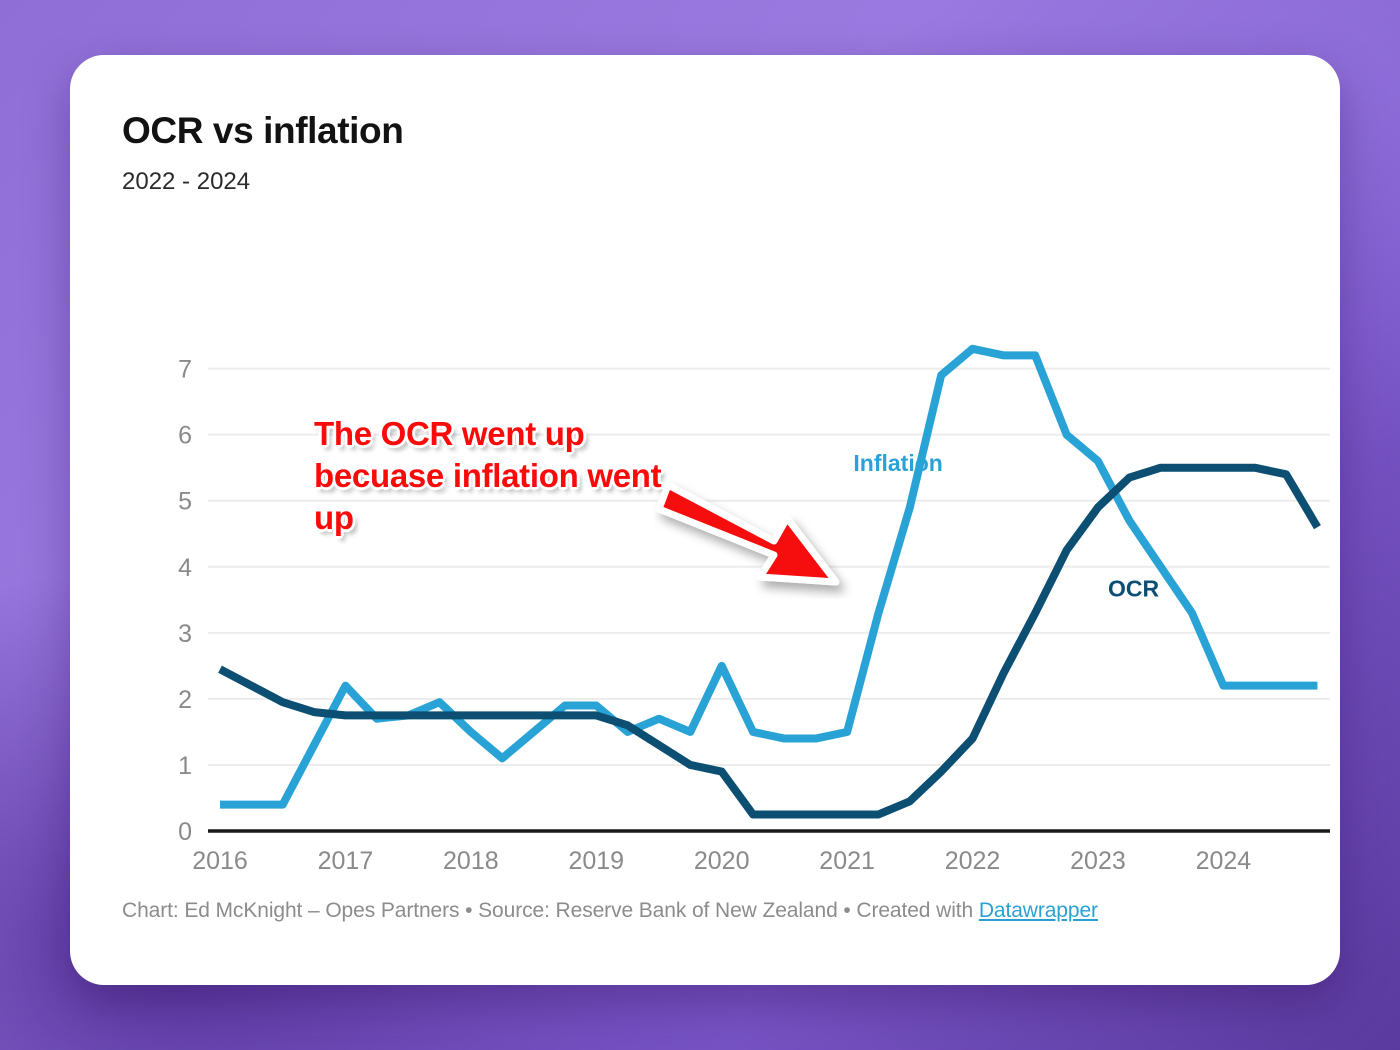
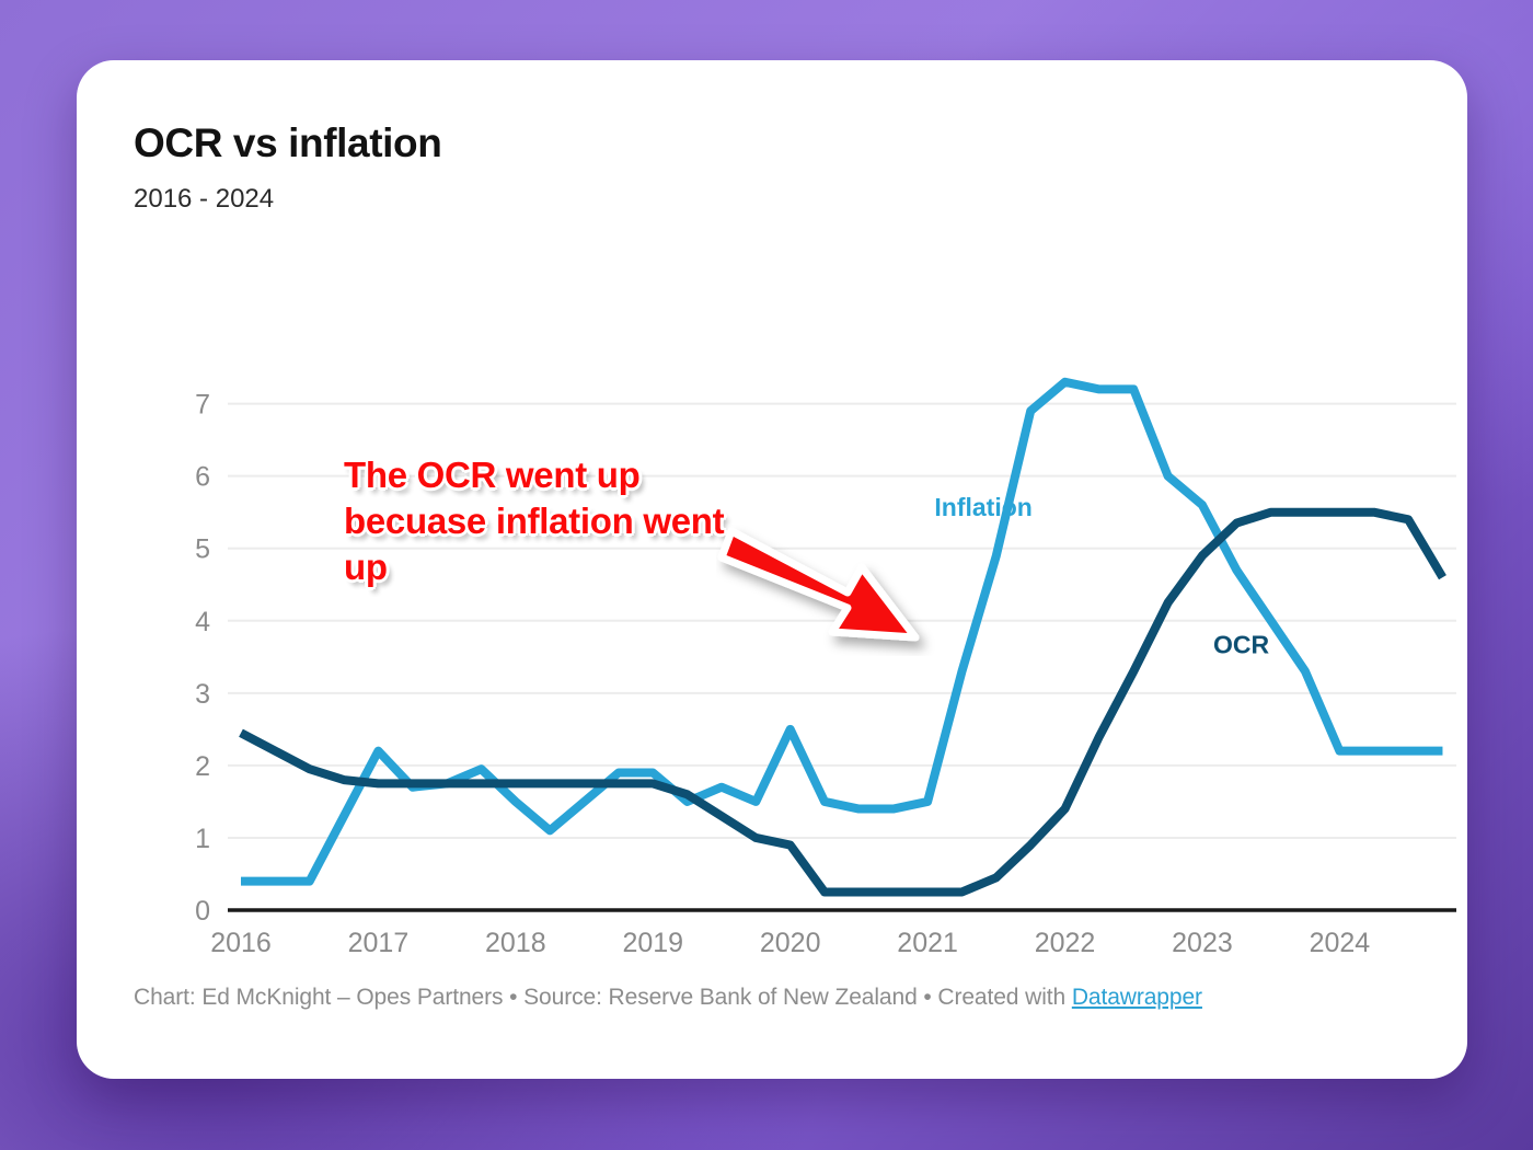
  OCR vs inflation
- 2022 - 2024
+ 2016 - 2024
  0
  1
  2
  3
  4
  5
  6
  7
  2016
  2017
  2018
  2019
  2020
  2021
  2022
  2023
  2024
  Inflation
  OCR
  The OCR went up becuase inflation went up
  Chart: Ed McKnight – Opes Partners • Source: Reserve Bank of New Zealand • Created with Datawrapper
